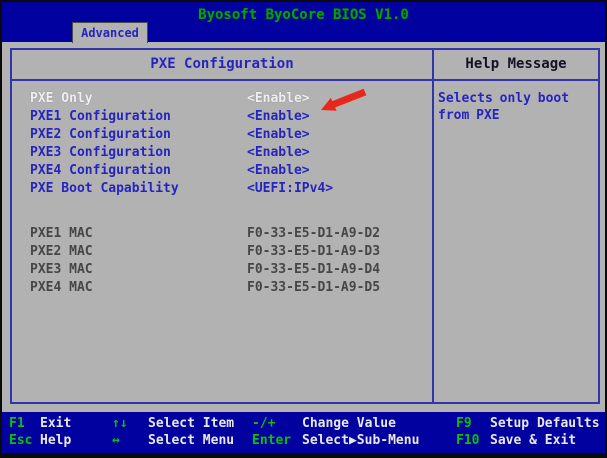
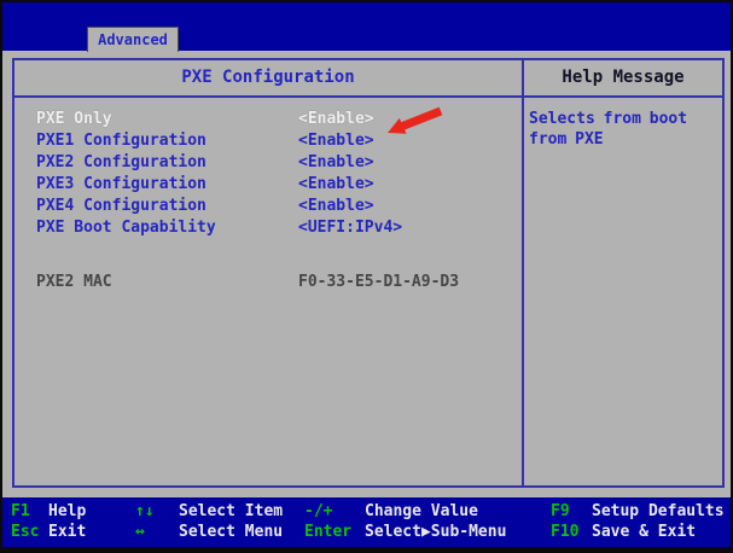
- Byosoft ByoCore BIOS V1.0
  Advanced
  PXE Configuration
  PXE Only
  <Enable>
  PXE1 Configuration
  <Enable>
  PXE2 Configuration
  <Enable>
  PXE3 Configuration
  <Enable>
  PXE4 Configuration
  <Enable>
  PXE Boot Capability
  <UEFI:IPv4>
- PXE1 MAC
- F0-33-E5-D1-A9-D2
  PXE2 MAC
  F0-33-E5-D1-A9-D3
- PXE3 MAC
- F0-33-E5-D1-A9-D4
- PXE4 MAC
- F0-33-E5-D1-A9-D5
  Help Message
- Selects only boot from PXE
+ Selects from boot from PXE
  F1
- Exit
+ Help
  ↑↓
  Select Item
  -/+
  Change Value
  F9
  Setup Defaults
  Esc
- Help
+ Exit
  ↔
  Select Menu
  Enter
  Select▶Sub-Menu
  F10
  Save & Exit
